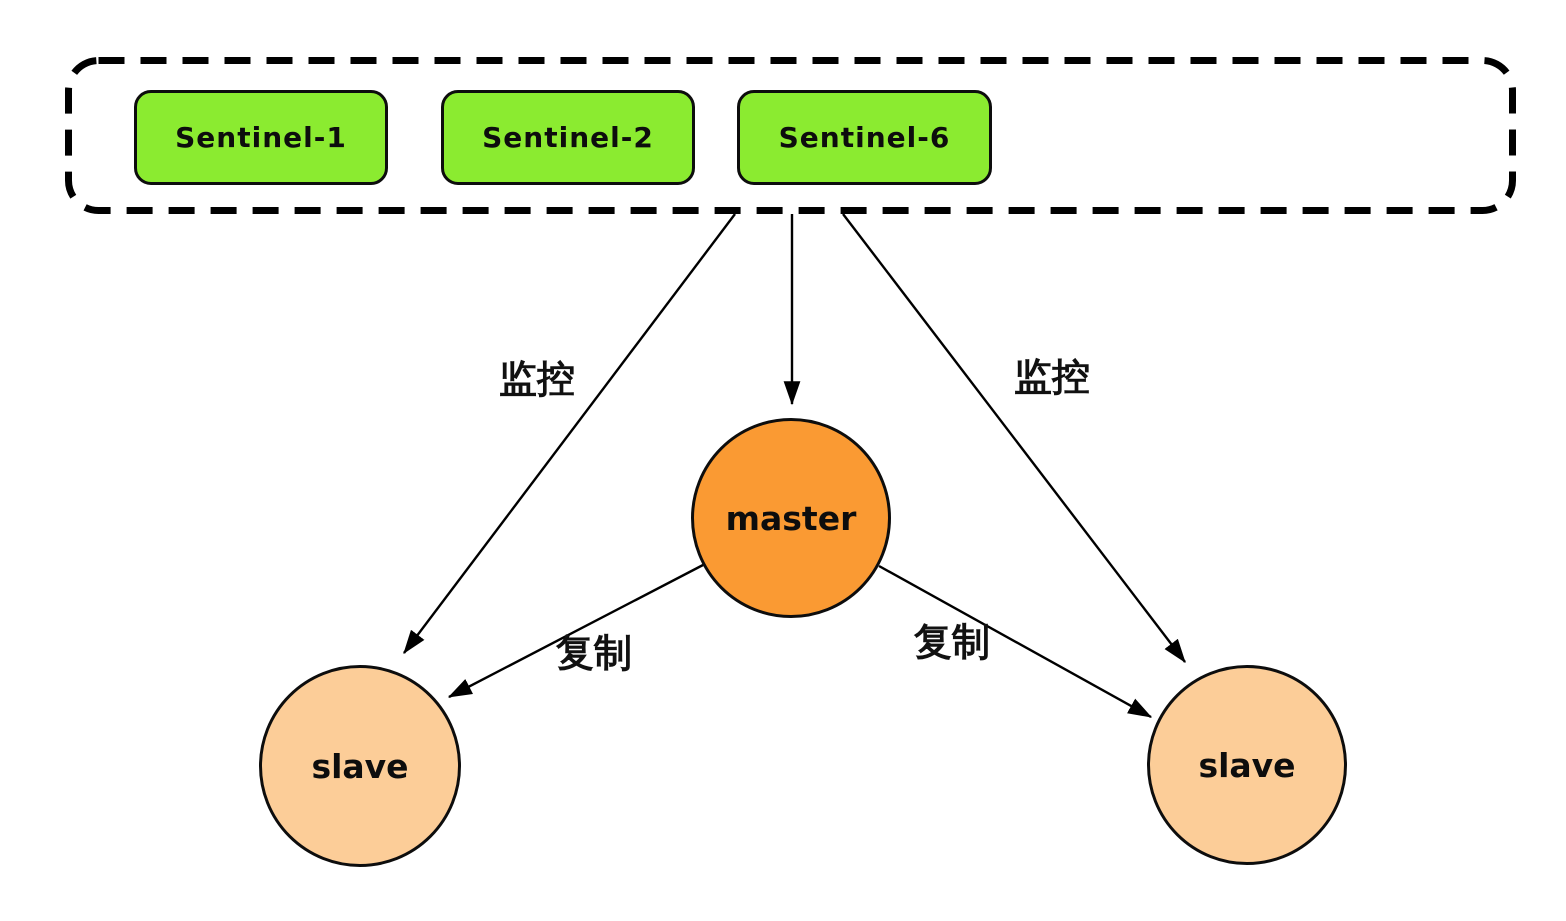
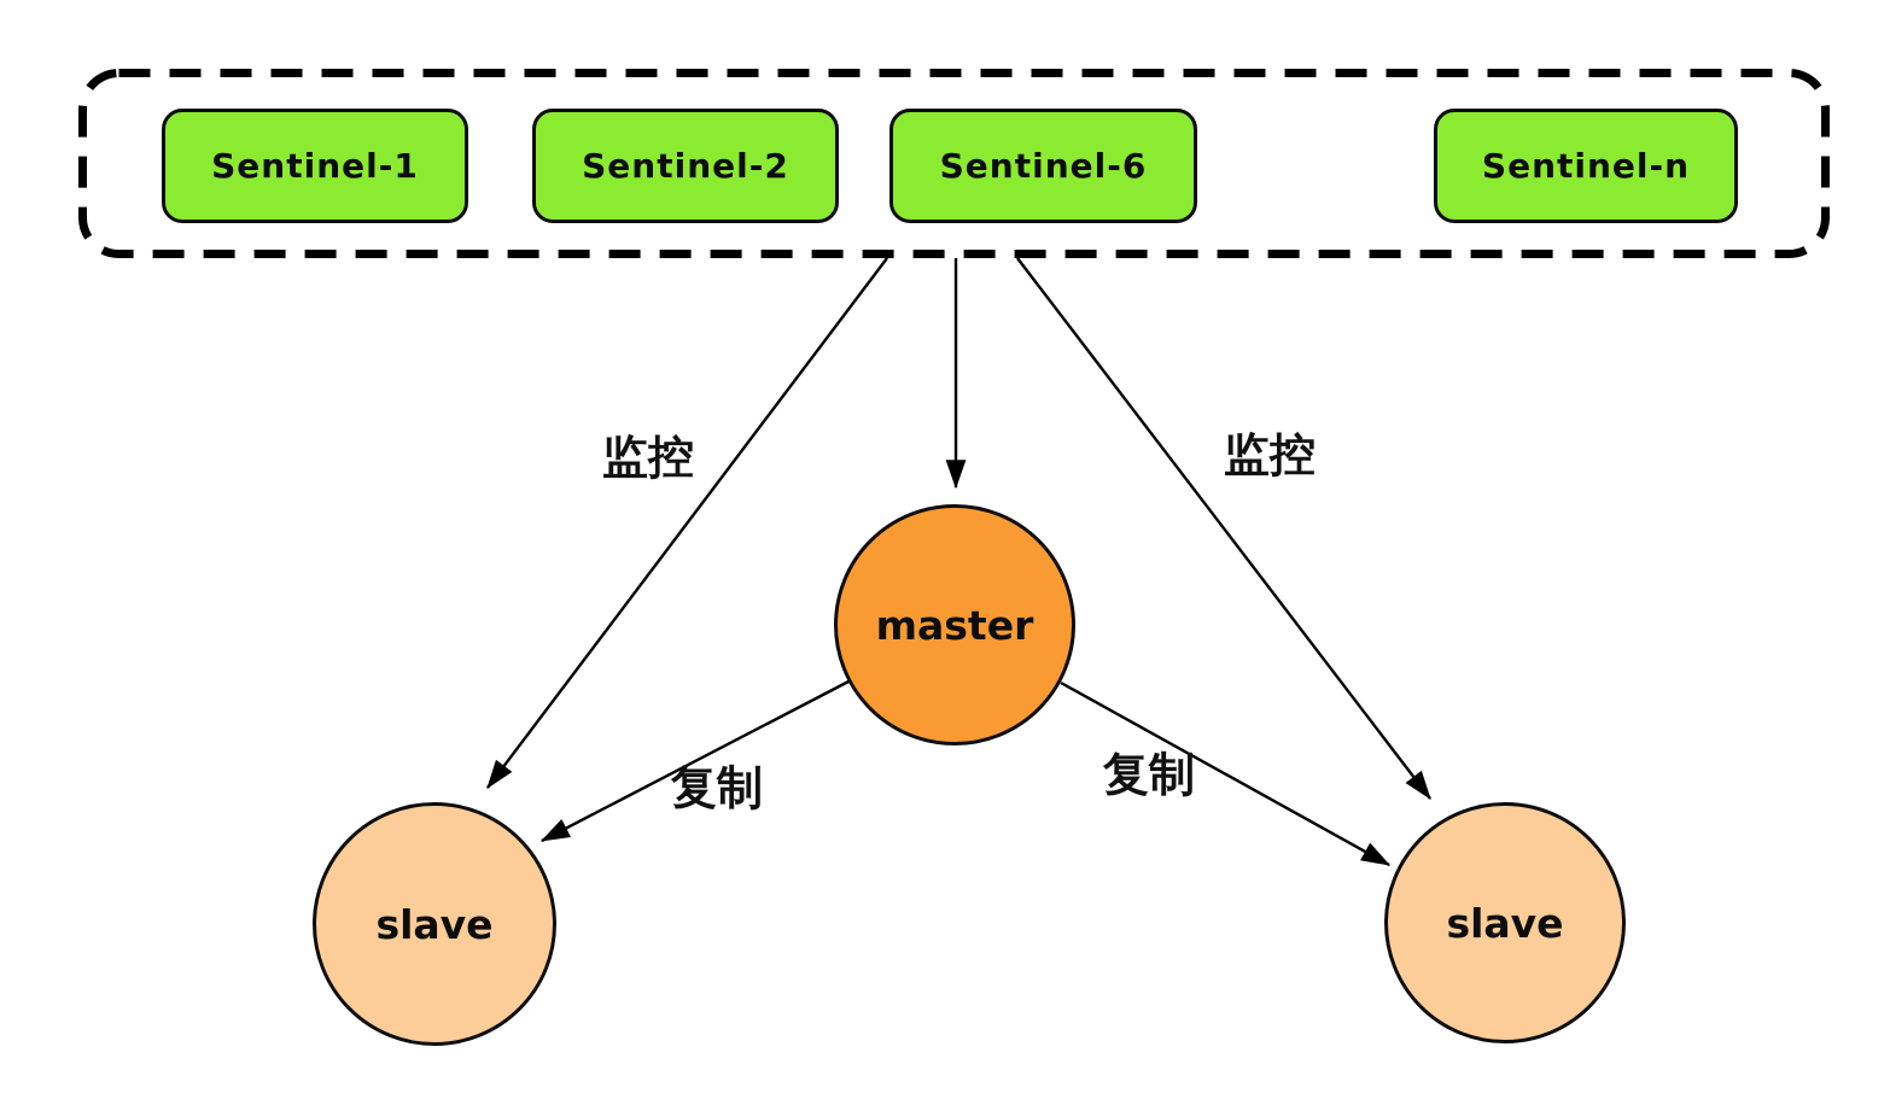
  Sentinel-1
  Sentinel-2
  Sentinel-6
+ Sentinel-n
  master
  slave
  slave
  监控
  监控
  复制
  复制
